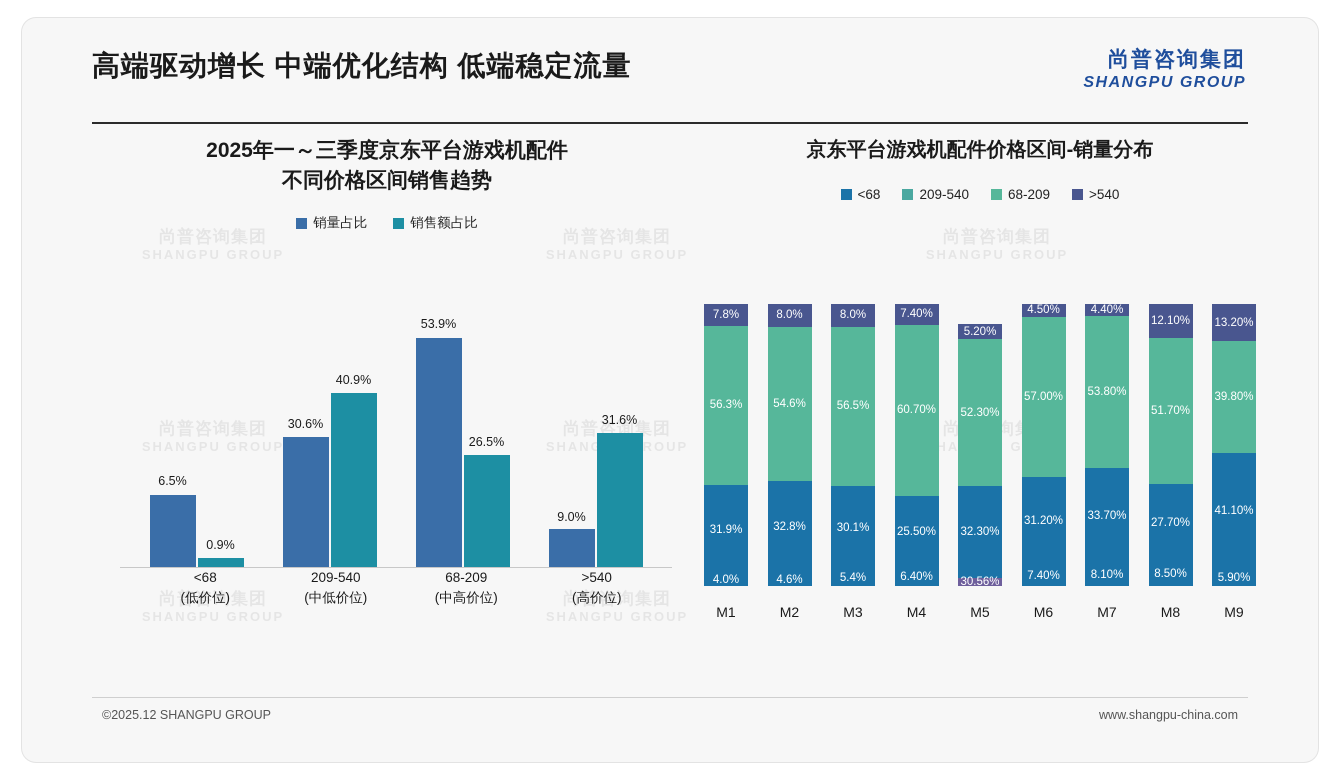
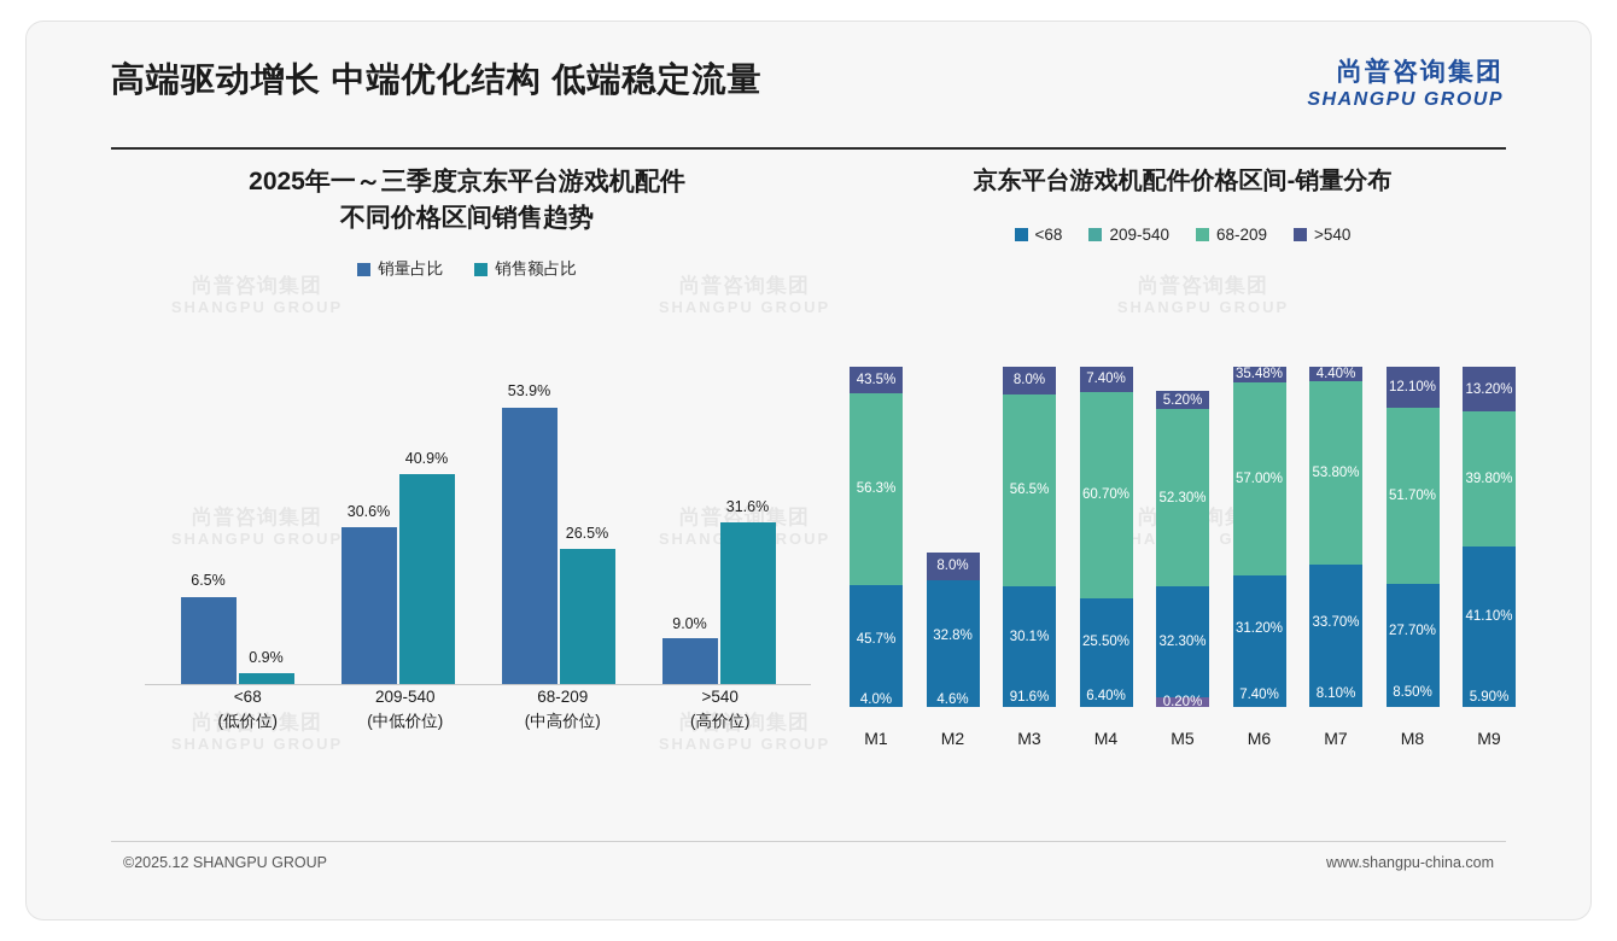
  高端驱动增长 中端优化结构 低端稳定流量
  尚普咨询集团
  SHANGPU GROUP
  SHANGPU GROUP
  尚普咨询集团
  尚普咨询集团
  尚普咨询集团
  2025年一～三季度京东平台游戏机配件
  不同价格区间销售趋势
  销量占比
  销售额占比
  6.5%
  0.9%
  30.6%
  40.9%
  53.9%
  26.5%
  9.0%
  31.6%
  <68
  (低价位)
  209-540
  (中低价位)
  68-209
  (中高价位)
  >540
  (高价位)
  京东平台游戏机配件价格区间-销量分布
  <68
  209-540
  68-209
  >540
- 7.8%
+ 43.5%
  56.3%
- 31.9%
+ 45.7%
  4.0%
  8.0%
- 54.6%
  32.8%
  4.6%
  8.0%
  56.5%
  30.1%
- 5.4%
+ 91.6%
  7.40%
  60.70%
  25.50%
  6.40%
  5.20%
  52.30%
  32.30%
- 30.56%
+ 0.20%
- 4.50%
+ 35.48%
  57.00%
  31.20%
  7.40%
  4.40%
  53.80%
  33.70%
  8.10%
  12.10%
  51.70%
  27.70%
  8.50%
  13.20%
  39.80%
  41.10%
  5.90%
  M1
  M2
  M3
  M4
  M5
  M6
  M7
  M8
  M9
  ©2025.12 SHANGPU GROUP
  www.shangpu-china.com
